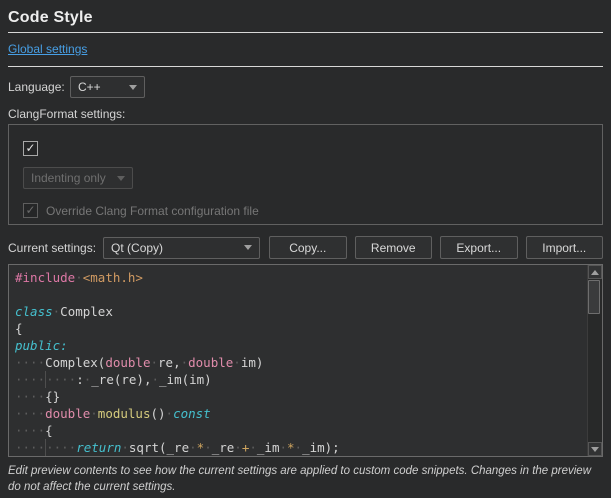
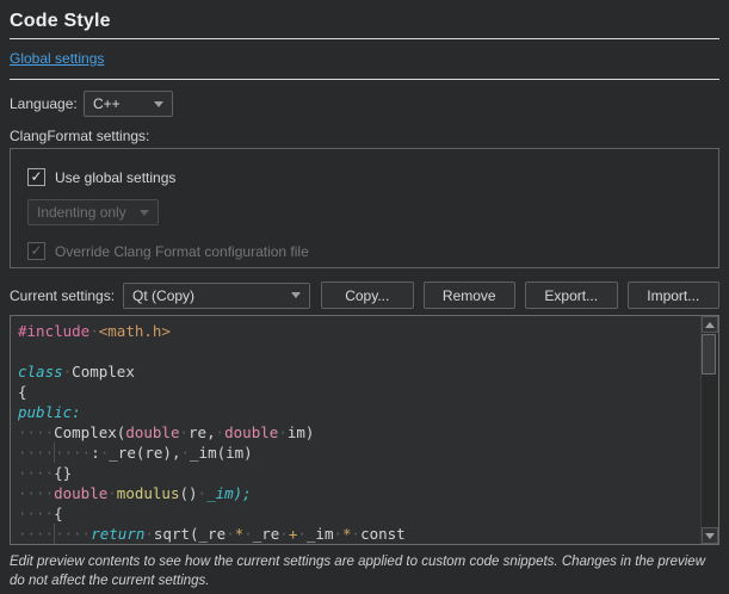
  Code Style
  Global settings
  Language:
  C++
  ClangFormat settings:
  ✓
+ Use global settings
  Indenting only
  ✓
  Override Clang Format configuration file
  Current settings:
  Qt (Copy)
  Copy...
  Remove
  Export...
  Import...
  #include·<math.h>
  class·Complex
  {
  public:
  ····Complex(double·re,·double·im)
  ········:·_re(re),·_im(im)
  ····{}
- ····double·modulus()·const
+ ····double·modulus()·_im);
  ····{
- ········return·sqrt(_re·*·_re·+·_im·*·_im);
+ ········return·sqrt(_re·*·_re·+·_im·*·const
  Edit preview contents to see how the current settings are applied to custom code snippets. Changes in the preview do not affect the current settings.
